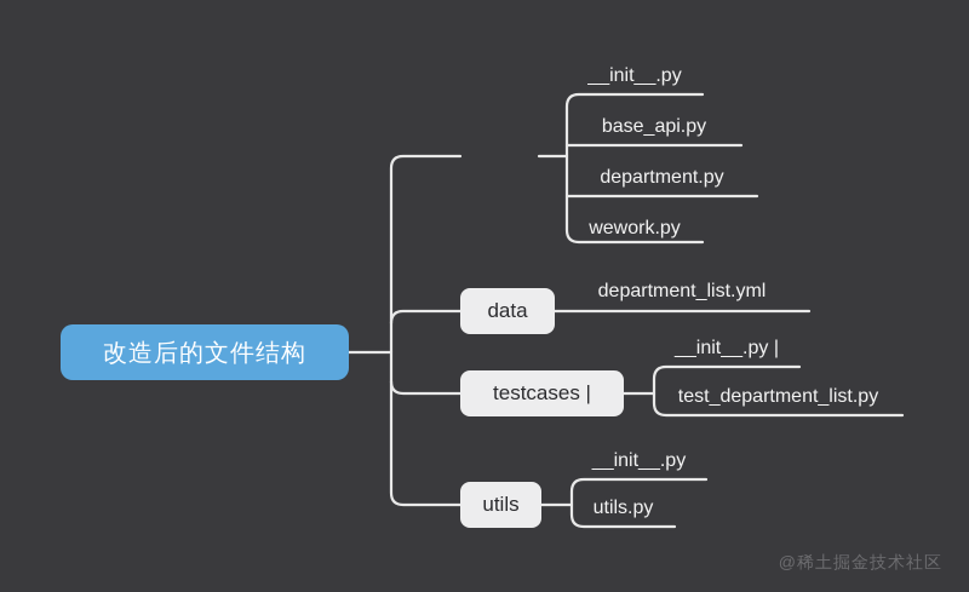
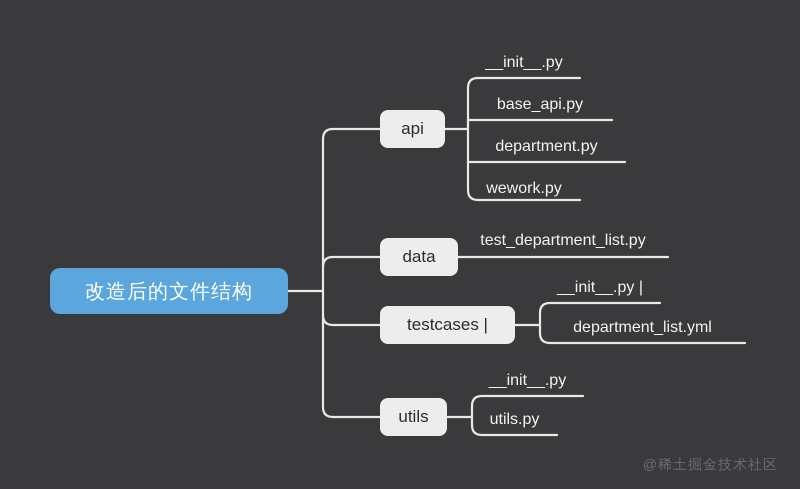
  改造后的文件结构
+ api
  data
  testcases |
  utils
  __init__.py
  base_api.py
  department.py
  wework.py
- department_list.yml
+ test_department_list.py
  __init__.py |
- test_department_list.py
+ department_list.yml
  __init__.py
  utils.py
  @稀土掘金技术社区
